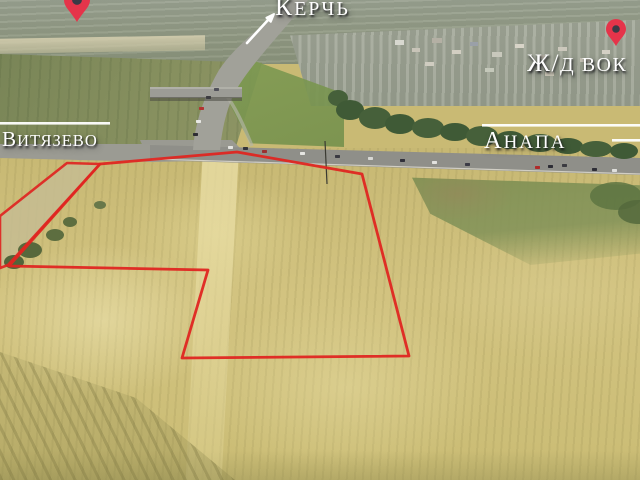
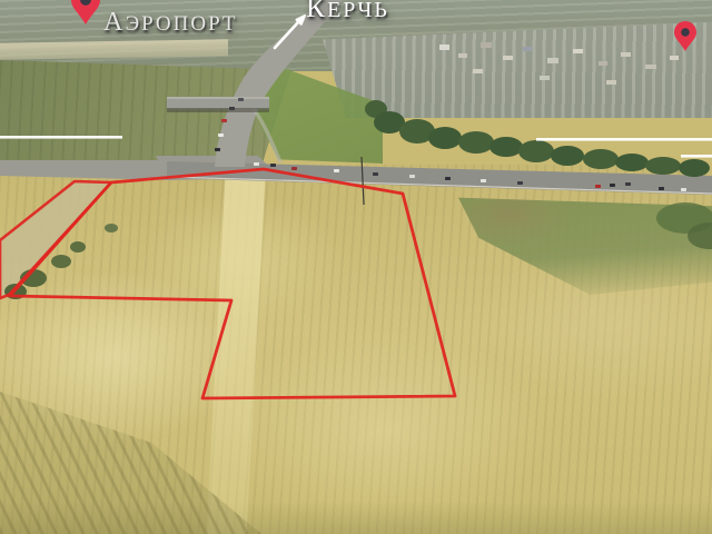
+ АЭРОПОРТ
  КЕРЧЬ
- Ж/Д ВОК
- ВИТЯЗЕВО
- АНАПА
